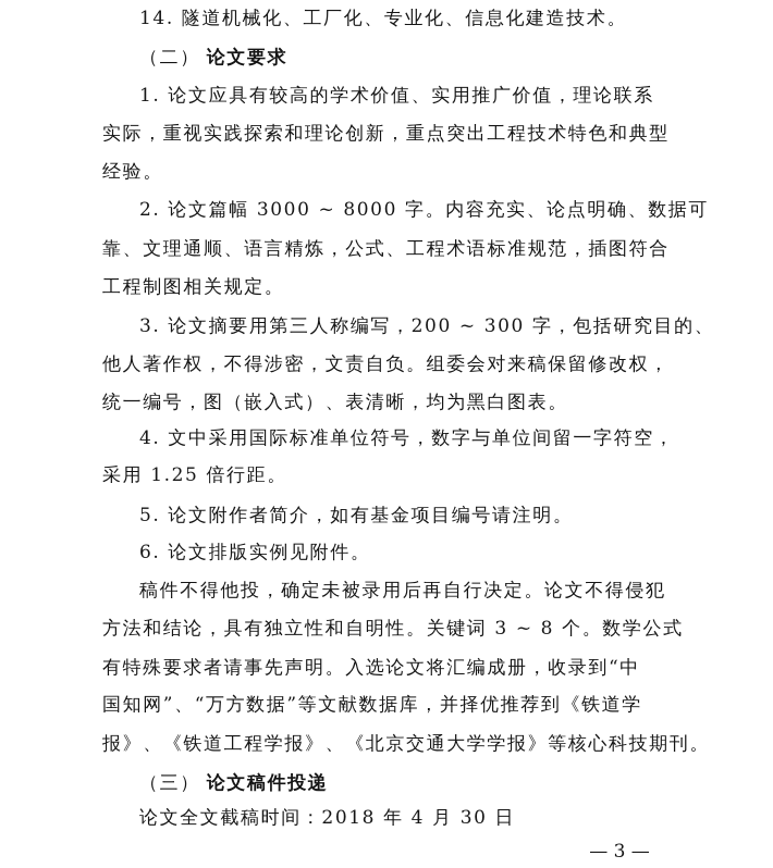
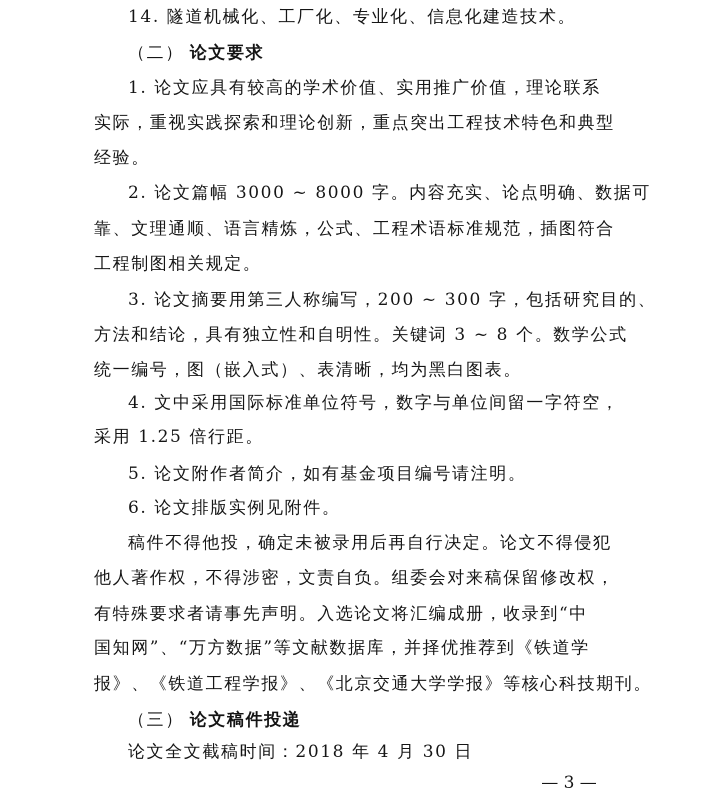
  14. 隧道机械化、工厂化、专业化、信息化建造技术。
  （二） 论文要求
  1. 论文应具有较高的学术价值、实用推广价值，理论联系
  实际，重视实践探索和理论创新，重点突出工程技术特色和典型
  经验。
  2. 论文篇幅 3000 ~ 8000 字。内容充实、论点明确、数据可
  靠、文理通顺、语言精炼，公式、工程术语标准规范，插图符合
  工程制图相关规定。
  3. 论文摘要用第三人称编写，200 ~ 300 字，包括研究目的、
- 他人著作权，不得涉密，文责自负。组委会对来稿保留修改权，
+ 方法和结论，具有独立性和自明性。关键词 3 ~ 8 个。数学公式
  统一编号，图（嵌入式）、表清晰，均为黑白图表。
  4. 文中采用国际标准单位符号，数字与单位间留一字符空，
  采用 1.25 倍行距。
  5. 论文附作者简介，如有基金项目编号请注明。
  6. 论文排版实例见附件。
  稿件不得他投，确定未被录用后再自行决定。论文不得侵犯
- 方法和结论，具有独立性和自明性。关键词 3 ~ 8 个。数学公式
+ 他人著作权，不得涉密，文责自负。组委会对来稿保留修改权，
  有特殊要求者请事先声明。入选论文将汇编成册，收录到“中
  国知网”、“万方数据”等文献数据库，并择优推荐到《铁道学
  报》、《铁道工程学报》、《北京交通大学学报》等核心科技期刊。
  （三） 论文稿件投递
  论文全文截稿时间：2018 年 4 月 30 日
  — 3 —
